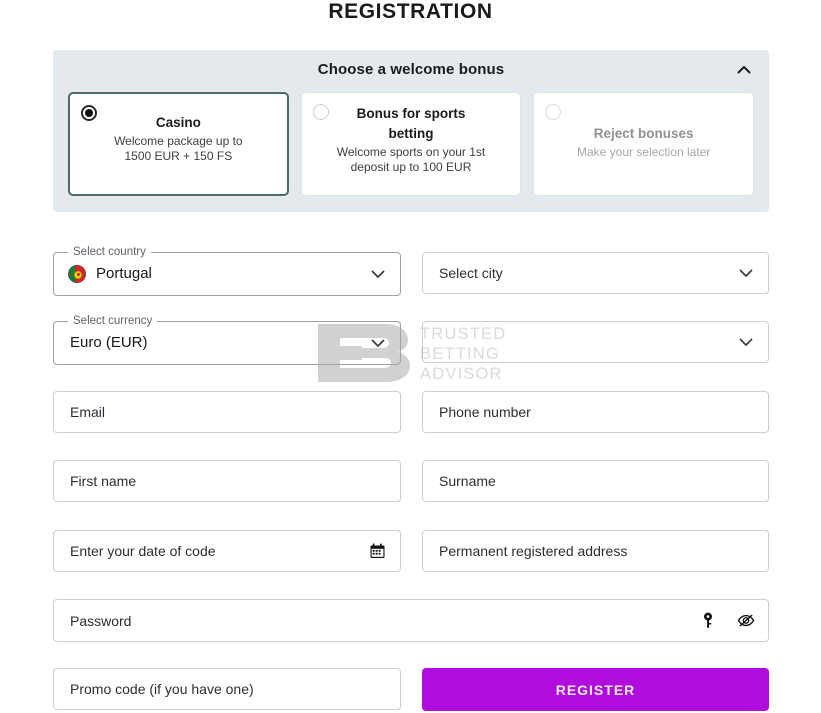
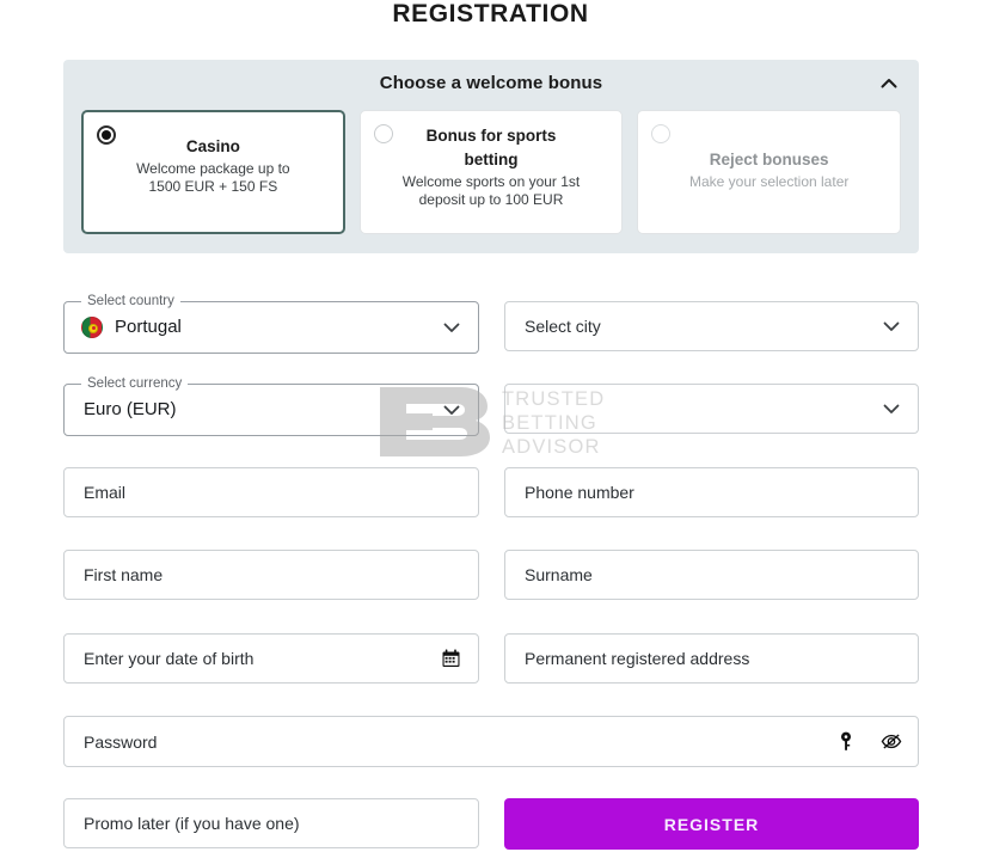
  REGISTRATION
  Choose a welcome bonus
  Casino
  Welcome package up to
  1500 EUR + 150 FS
  Bonus for sports
  betting
  Welcome sports on your 1st
  deposit up to 100 EUR
  Reject bonuses
  Make your selection later
  Select country
  Portugal
  Select city
  Select currency
  Euro (EUR)
  Email
  Phone number
  First name
  Surname
- Enter your date of code
+ Enter your date of birth
  Permanent registered address
  Password
- Promo code (if you have one)
+ Promo later (if you have one)
  REGISTER
  TRUSTED
  BETTING
  ADVISOR
